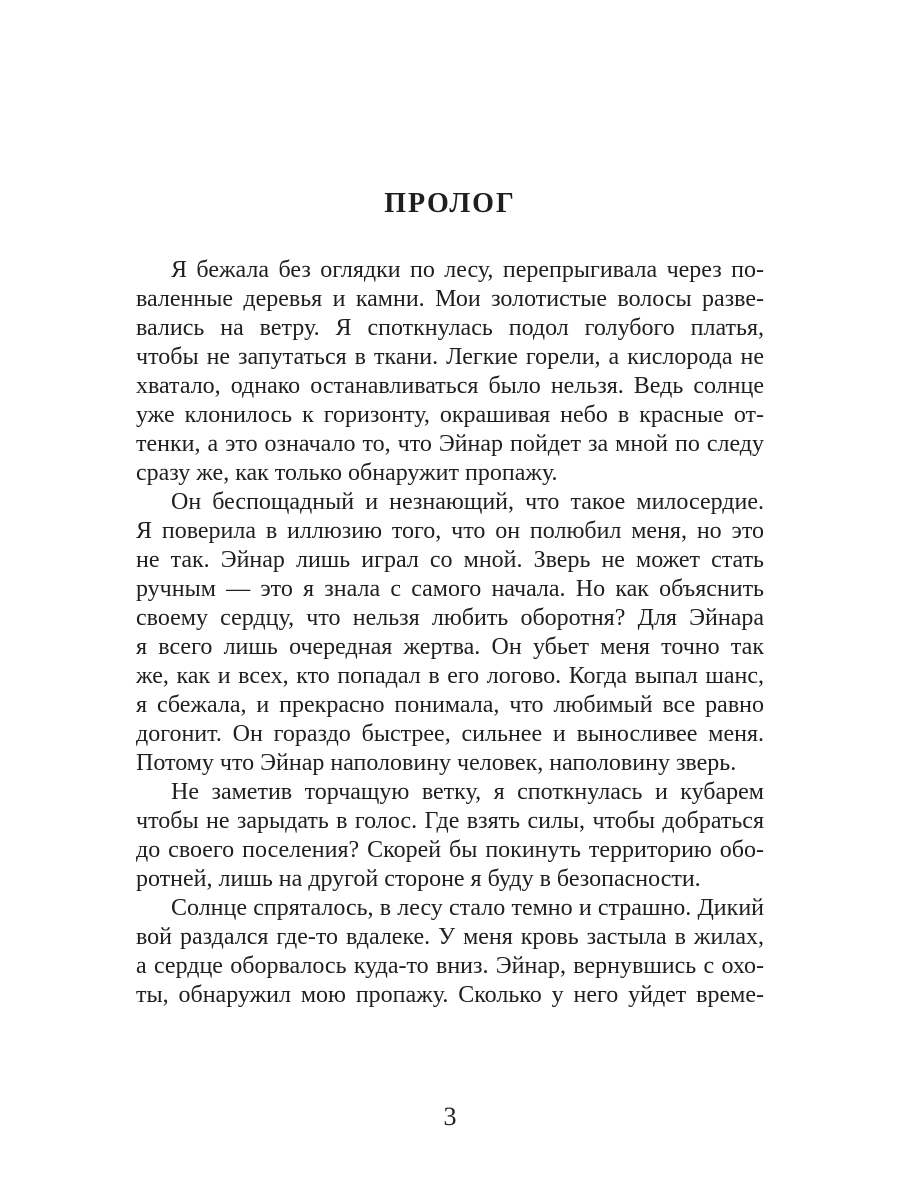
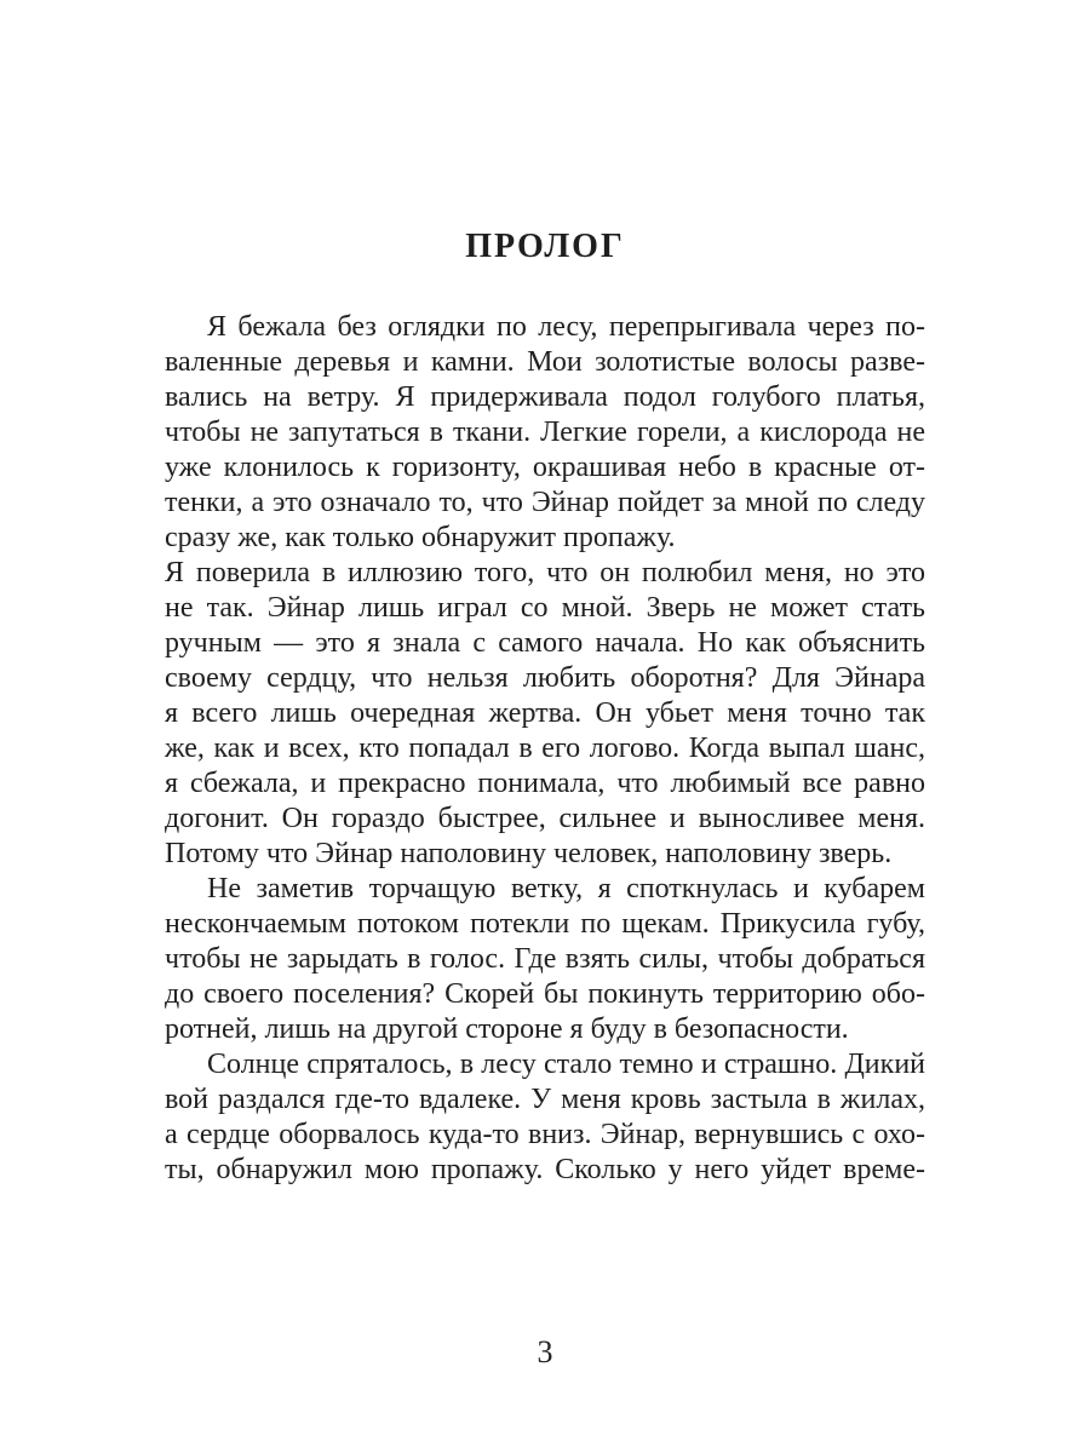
  ПРОЛОГ
  Я бежала без оглядки по лесу, перепрыгивала через по-
  валенные деревья и камни. Мои золотистые волосы разве-
- вались на ветру. Я споткнулась подол голубого платья,
+ вались на ветру. Я придерживала подол голубого платья,
  чтобы не запутаться в ткани. Легкие горели, а кислорода не
- хватало, однако останавливаться было нельзя. Ведь солнце
  уже клонилось к горизонту, окрашивая небо в красные от-
  тенки, а это означало то, что Эйнар пойдет за мной по следу
  сразу же, как только обнаружит пропажу.
- Он беспощадный и незнающий, что такое милосердие.
  Я поверила в иллюзию того, что он полюбил меня, но это
  не так. Эйнар лишь играл со мной. Зверь не может стать
  ручным — это я знала с самого начала. Но как объяснить
  своему сердцу, что нельзя любить оборотня? Для Эйнара
  я всего лишь очередная жертва. Он убьет меня точно так
  же, как и всех, кто попадал в его логово. Когда выпал шанс,
  я сбежала, и прекрасно понимала, что любимый все равно
  догонит. Он гораздо быстрее, сильнее и выносливее меня.
  Потому что Эйнар наполовину человек, наполовину зверь.
  Не заметив торчащую ветку, я споткнулась и кубарем
+ нескончаемым потоком потекли по щекам. Прикусила губу,
  чтобы не зарыдать в голос. Где взять силы, чтобы добраться
  до своего поселения? Скорей бы покинуть территорию обо-
  ротней, лишь на другой стороне я буду в безопасности.
  Солнце спряталось, в лесу стало темно и страшно. Дикий
  вой раздался где-то вдалеке. У меня кровь застыла в жилах,
  а сердце оборвалось куда-то вниз. Эйнар, вернувшись с охо-
  ты, обнаружил мою пропажу. Сколько у него уйдет време-
  3
